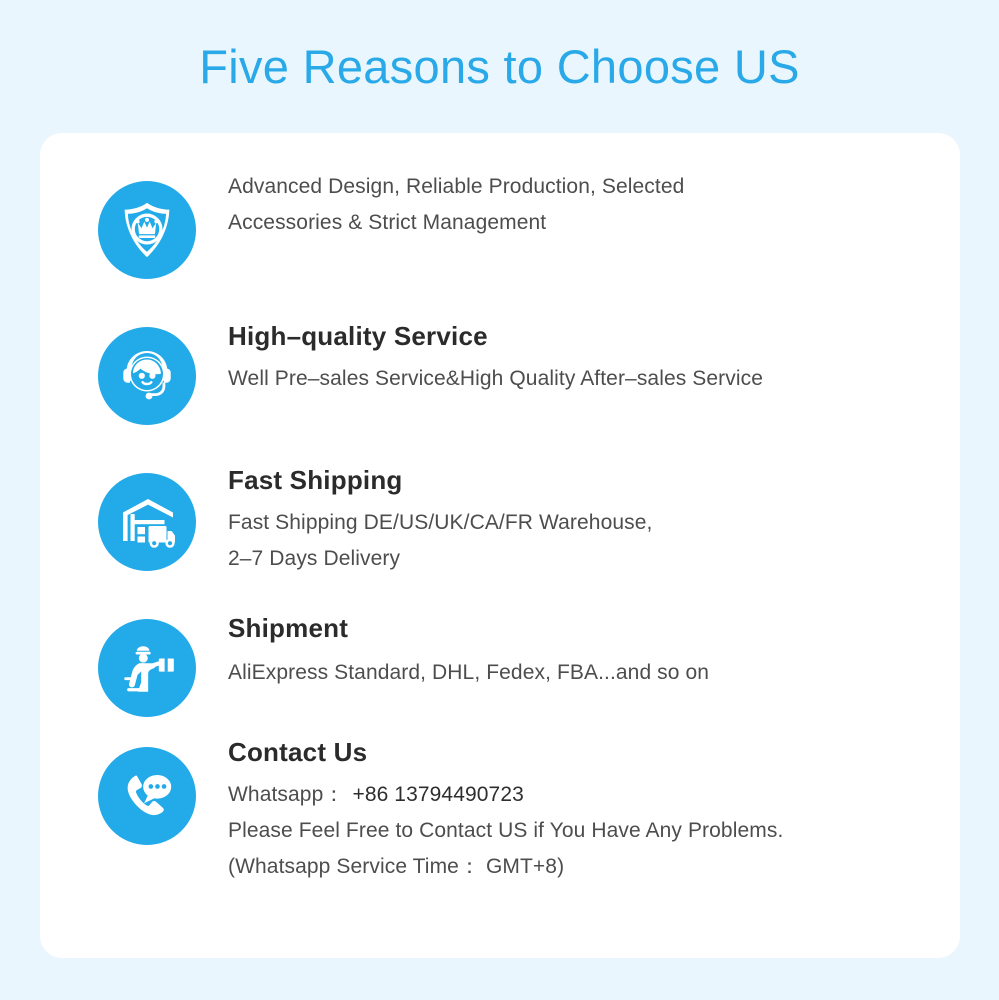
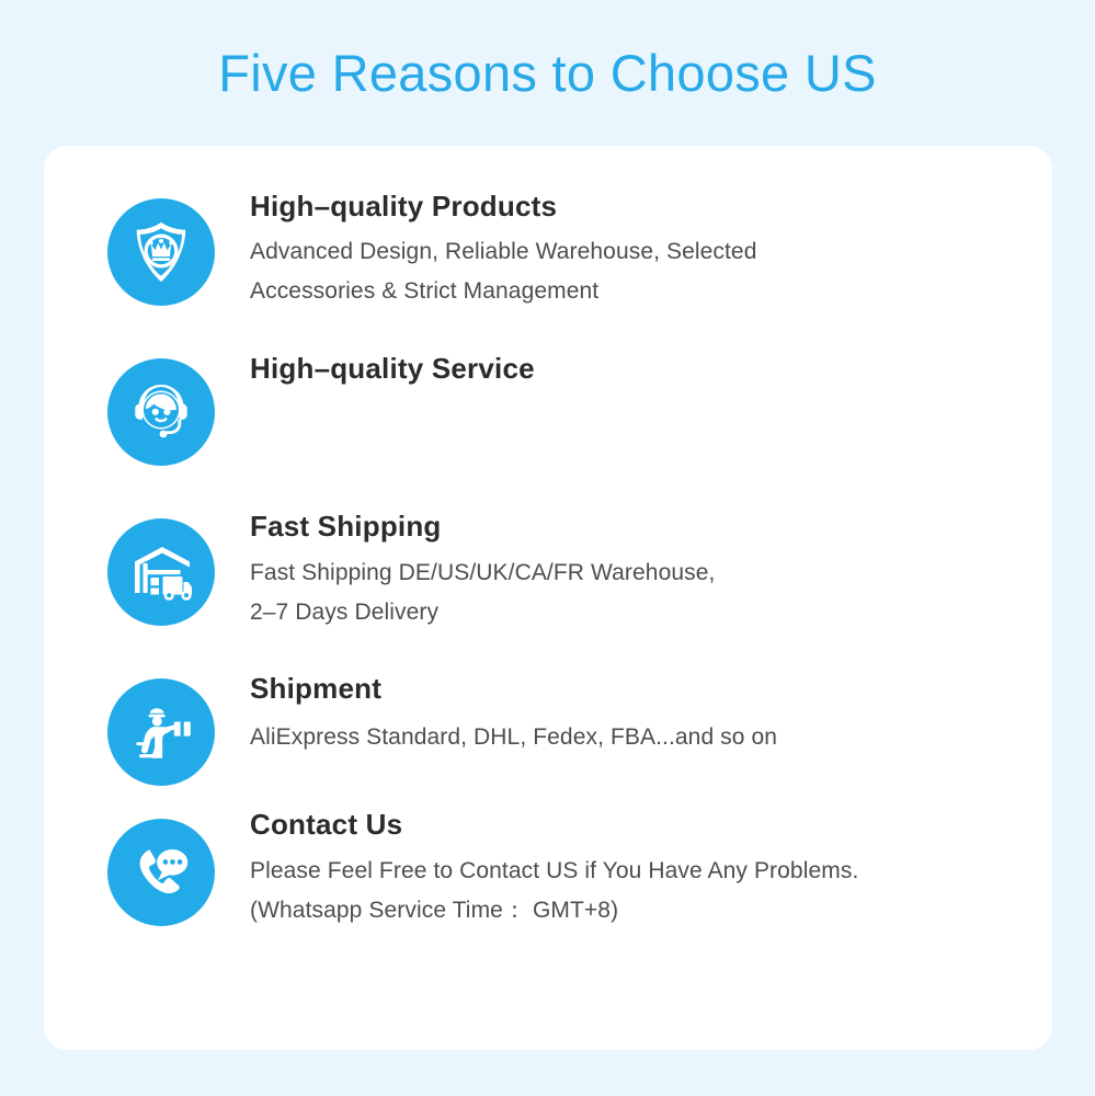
  Five Reasons to Choose US
+ High–quality Products
- Advanced Design, Reliable Production, Selected
+ Advanced Design, Reliable Warehouse, Selected
  Accessories & Strict Management
  High–quality Service
- Well Pre–sales Service&High Quality After–sales Service
  Fast Shipping
  Fast Shipping DE/US/UK/CA/FR Warehouse,
  2–7 Days Delivery
  Shipment
  AliExpress Standard, DHL, Fedex, FBA...and so on
  Contact Us
- Whatsapp： +86 13794490723
  Please Feel Free to Contact US if You Have Any Problems.
  (Whatsapp Service Time： GMT+8)
